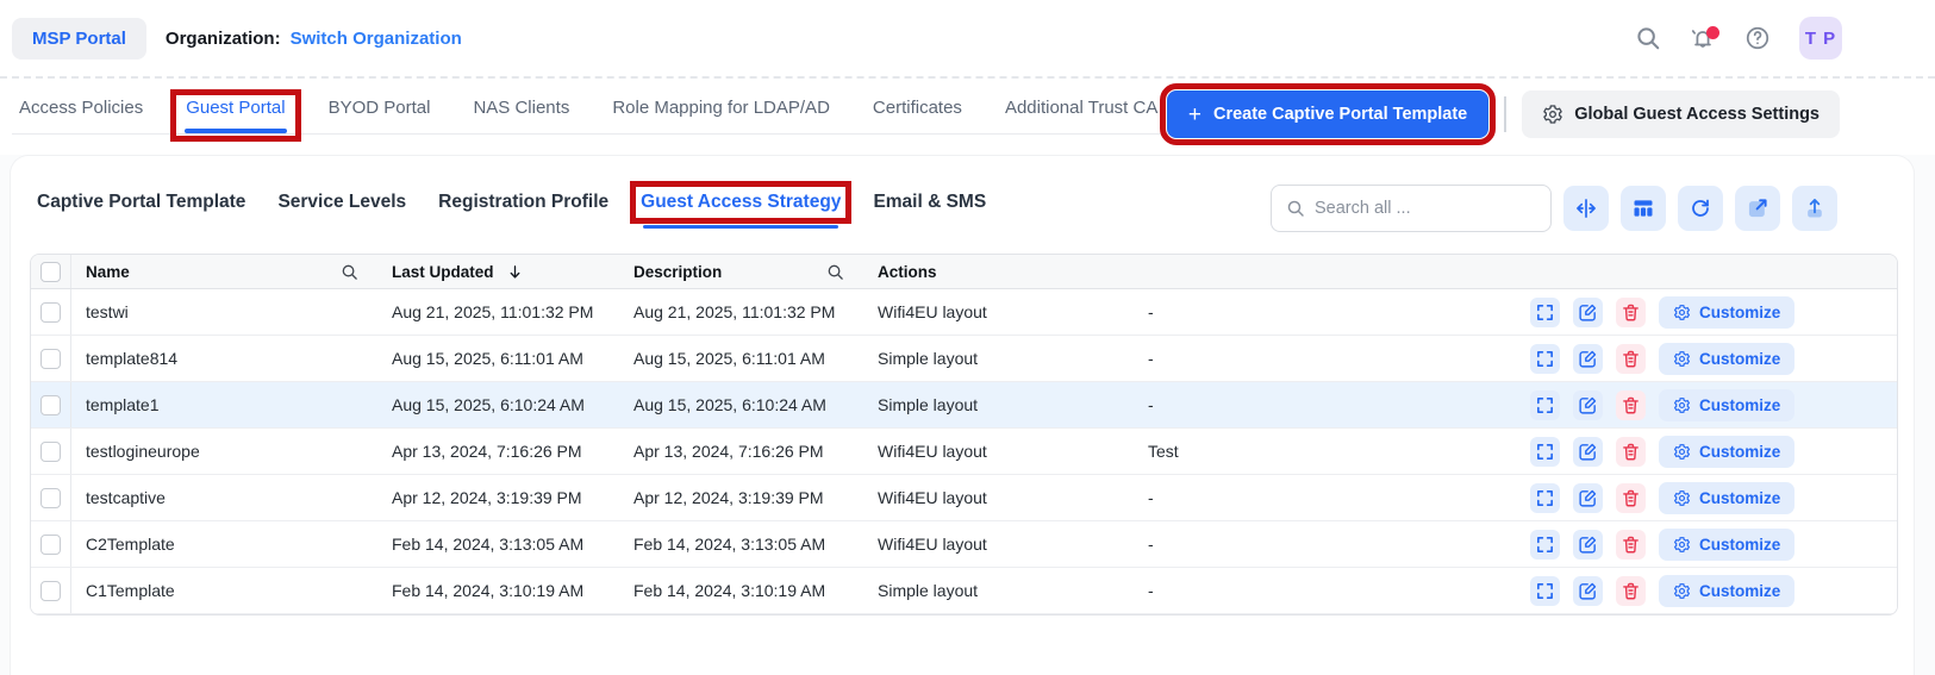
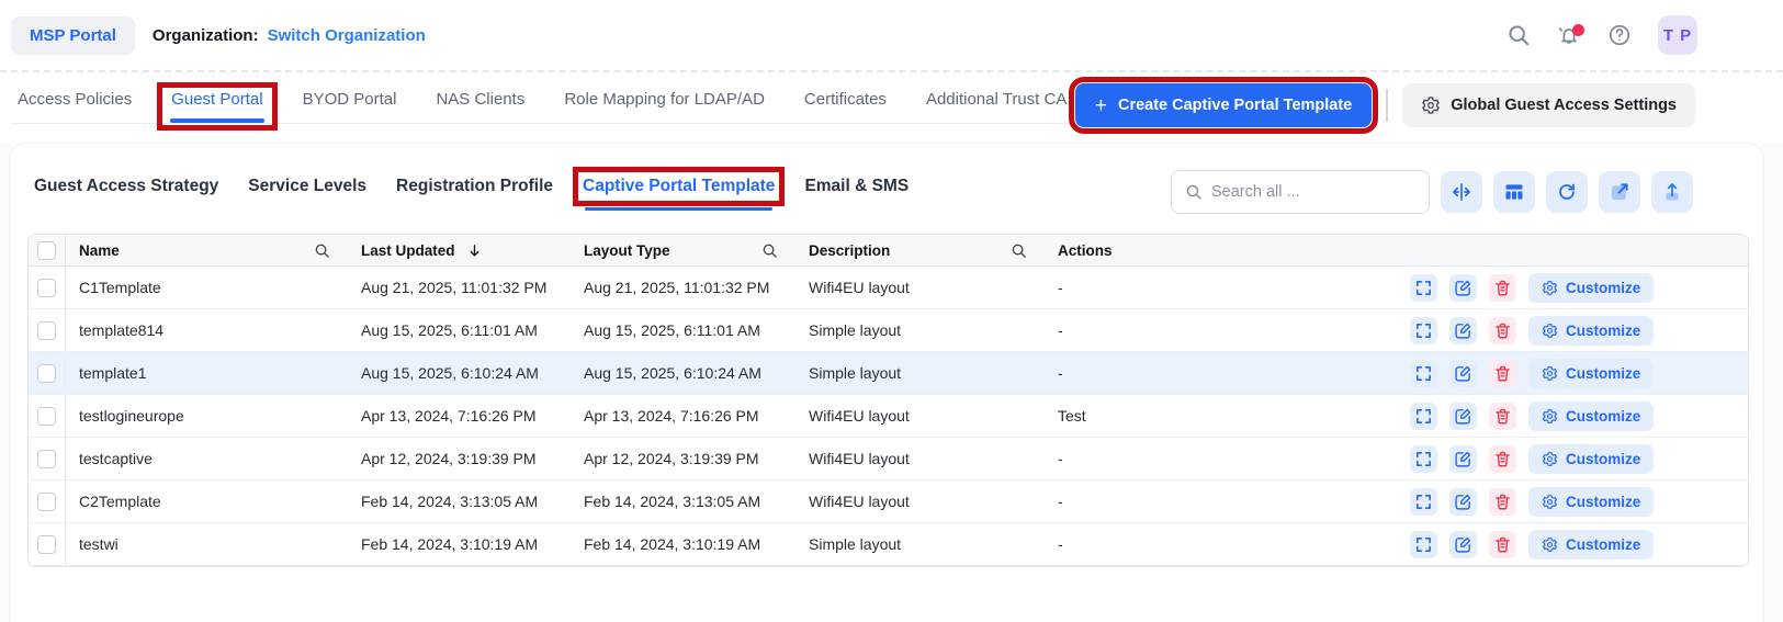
  MSP Portal
  Organization:
  Switch Organization
  T P
  Access Policies
  Guest Portal
  BYOD Portal
  NAS Clients
  Role Mapping for LDAP/AD
  Certificates
  Additional Trust CA
  +
  Create Captive Portal Template
  Global Guest Access Settings
- Captive Portal Template
+ Guest Access Strategy
  Service Levels
  Registration Profile
- Guest Access Strategy
+ Captive Portal Template
  Email & SMS
  Search all ...
  Name
  Last Updated
+ Layout Type
  Description
  Actions
- testwi
+ C1Template
  Aug 21, 2025, 11:01:32 PM
  Aug 21, 2025, 11:01:32 PM
  Wifi4EU layout
  -
  Customize
  template814
  Aug 15, 2025, 6:11:01 AM
  Aug 15, 2025, 6:11:01 AM
  Simple layout
  -
  Customize
  template1
  Aug 15, 2025, 6:10:24 AM
  Aug 15, 2025, 6:10:24 AM
  Simple layout
  -
  Customize
  testlogineurope
  Apr 13, 2024, 7:16:26 PM
  Apr 13, 2024, 7:16:26 PM
  Wifi4EU layout
  Test
  Customize
  testcaptive
  Apr 12, 2024, 3:19:39 PM
  Apr 12, 2024, 3:19:39 PM
  Wifi4EU layout
  -
  Customize
  C2Template
  Feb 14, 2024, 3:13:05 AM
  Feb 14, 2024, 3:13:05 AM
  Wifi4EU layout
  -
  Customize
- C1Template
+ testwi
  Feb 14, 2024, 3:10:19 AM
  Feb 14, 2024, 3:10:19 AM
  Simple layout
  -
  Customize
